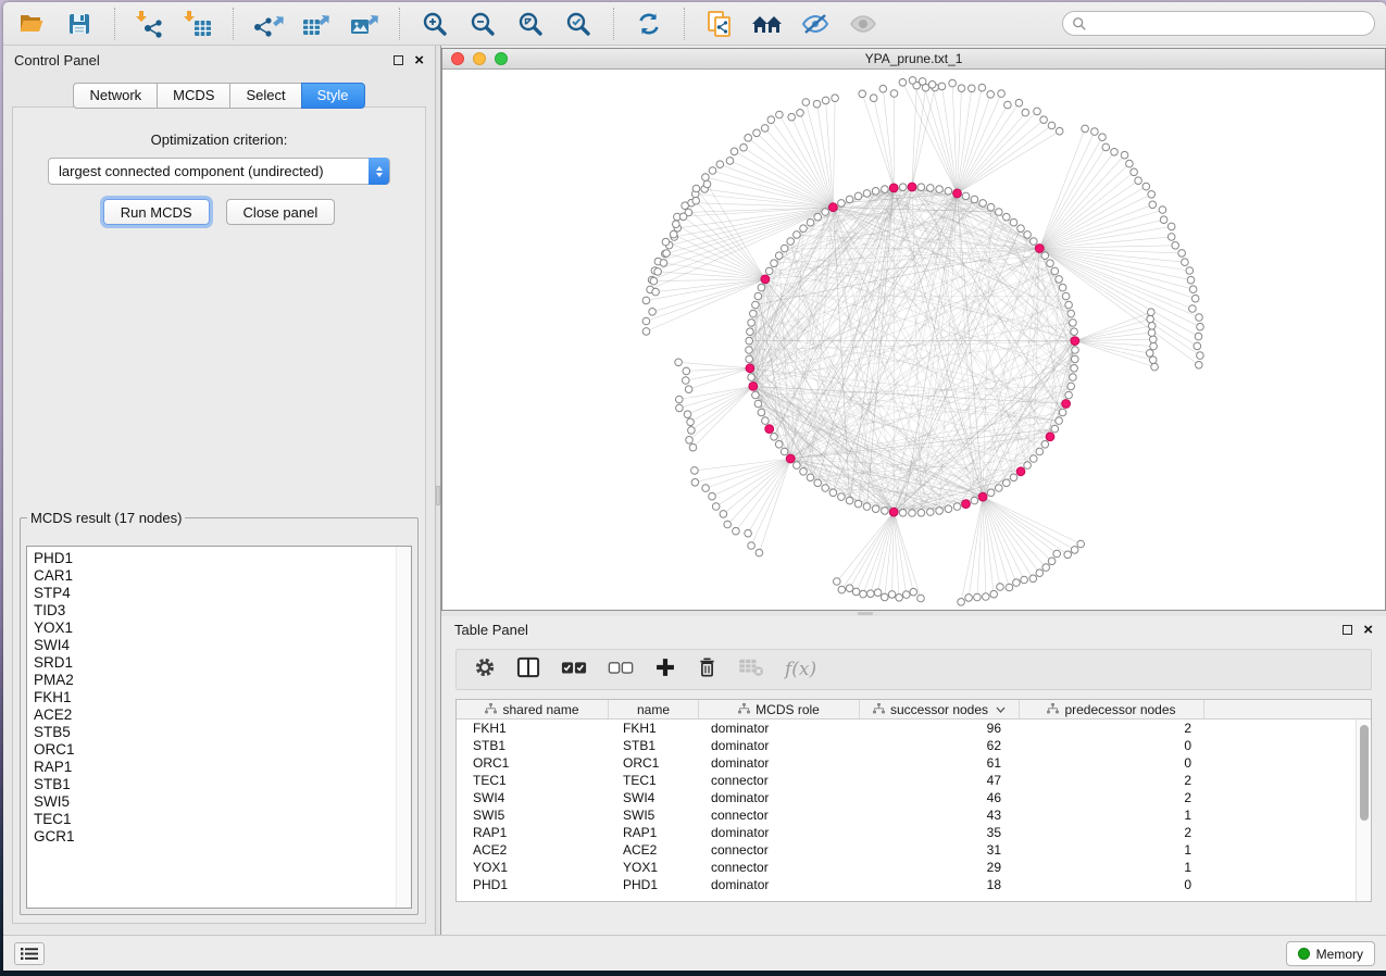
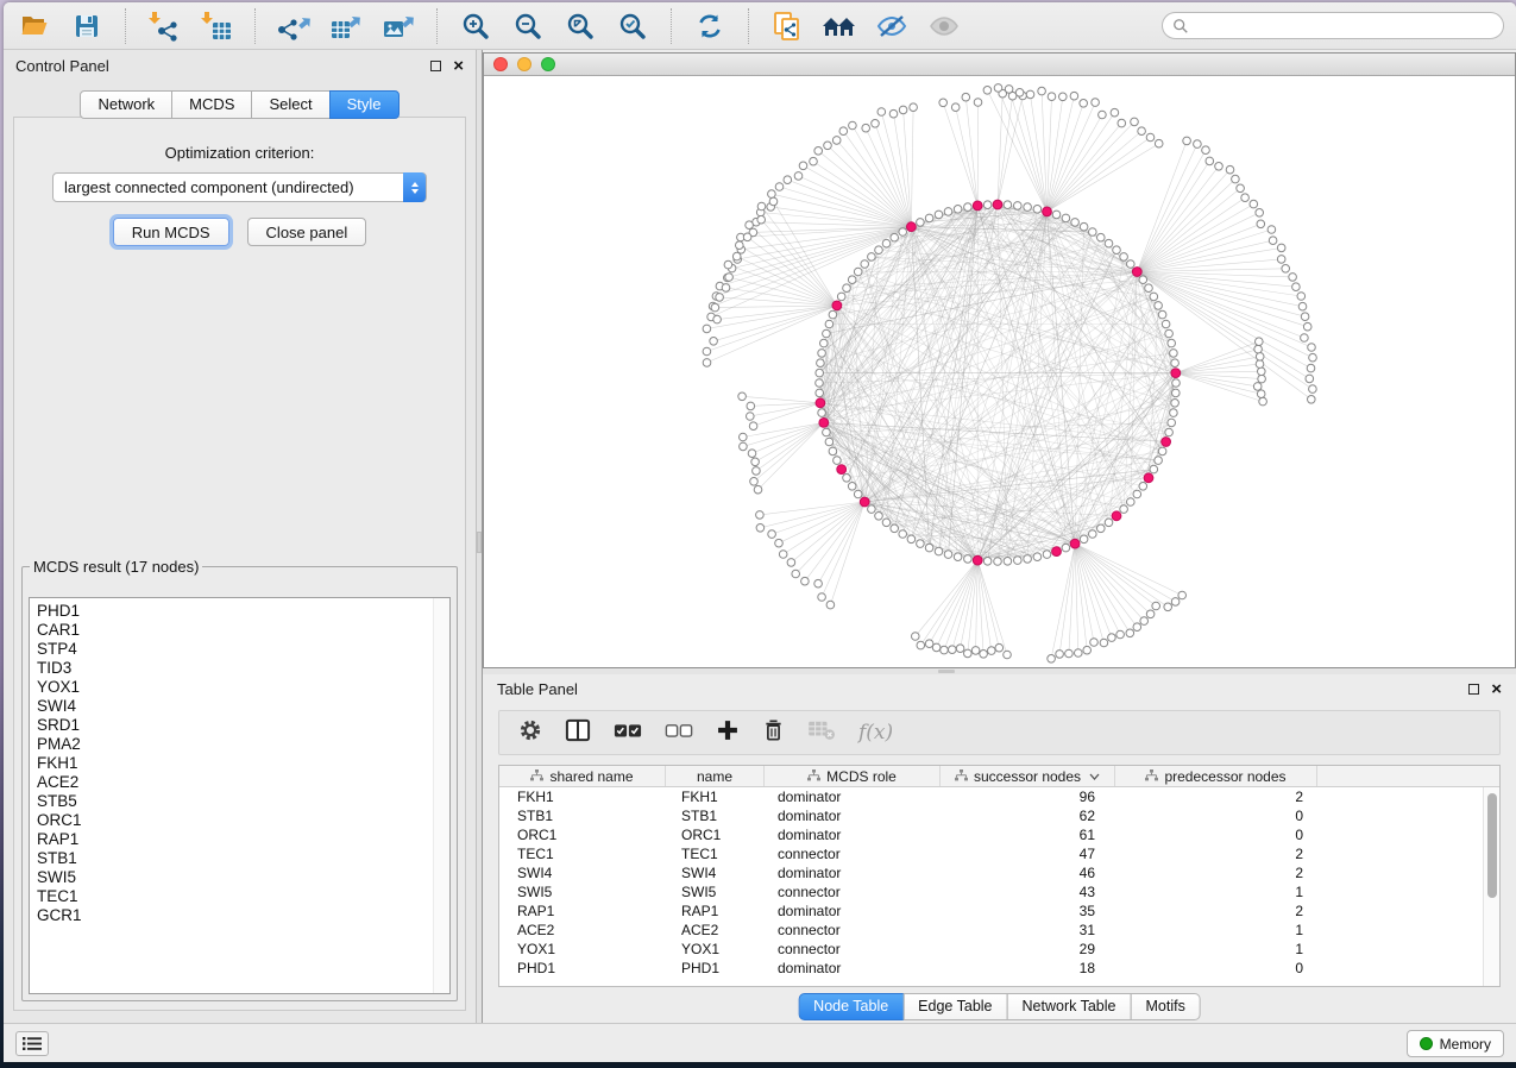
  Control Panel
  ×
  Network
  MCDS
  Select
  Style
  Optimization criterion:
  largest connected component (undirected)
  Run MCDS
  Close panel
  MCDS result (17 nodes)
  PHD1
  CAR1
  STP4
  TID3
  YOX1
  SWI4
  SRD1
  PMA2
  FKH1
  ACE2
  STB5
  ORC1
  RAP1
  STB1
  SWI5
  TEC1
  GCR1
- YPA_prune.txt_1
  Table Panel
  ×
  f(x)
  shared name
  name
  MCDS role
  successor nodes
  predecessor nodes
  FKH1
  FKH1
  dominator
  96
  2
  STB1
  STB1
  dominator
  62
  0
  ORC1
  ORC1
  dominator
  61
  0
  TEC1
  TEC1
  connector
  47
  2
  SWI4
  SWI4
  dominator
  46
  2
  SWI5
  SWI5
  connector
  43
  1
  RAP1
  RAP1
  dominator
  35
  2
  ACE2
  ACE2
  connector
  31
  1
  YOX1
  YOX1
  connector
  29
  1
  PHD1
  PHD1
  dominator
  18
  0
+ Node Table
+ Edge Table
+ Network Table
+ Motifs
  Memory
